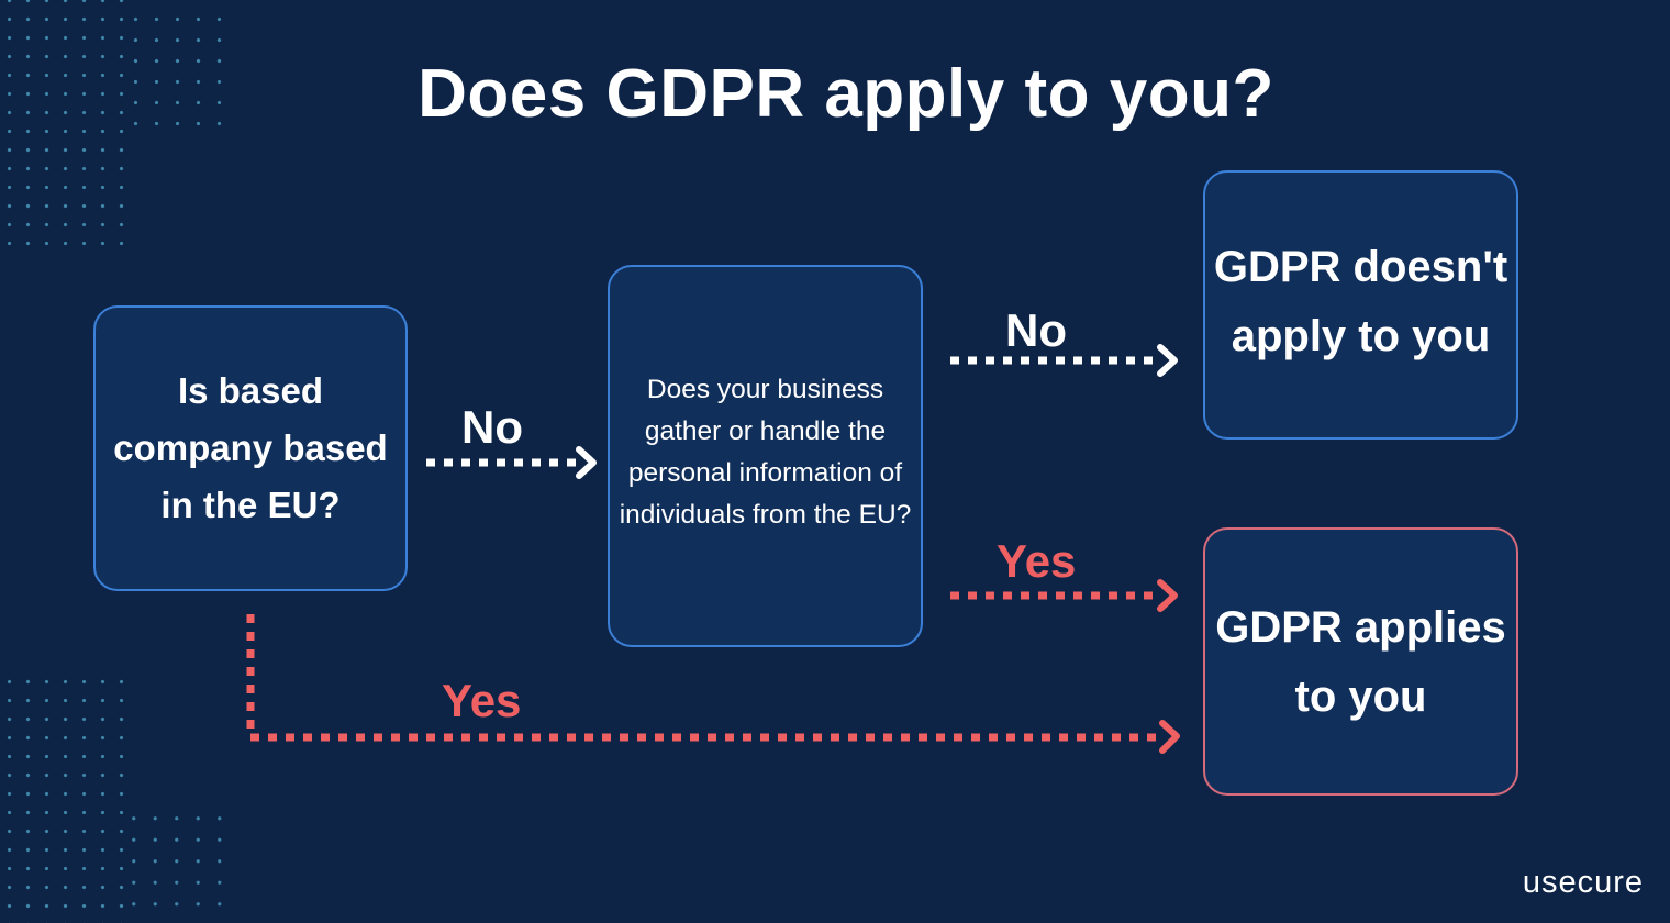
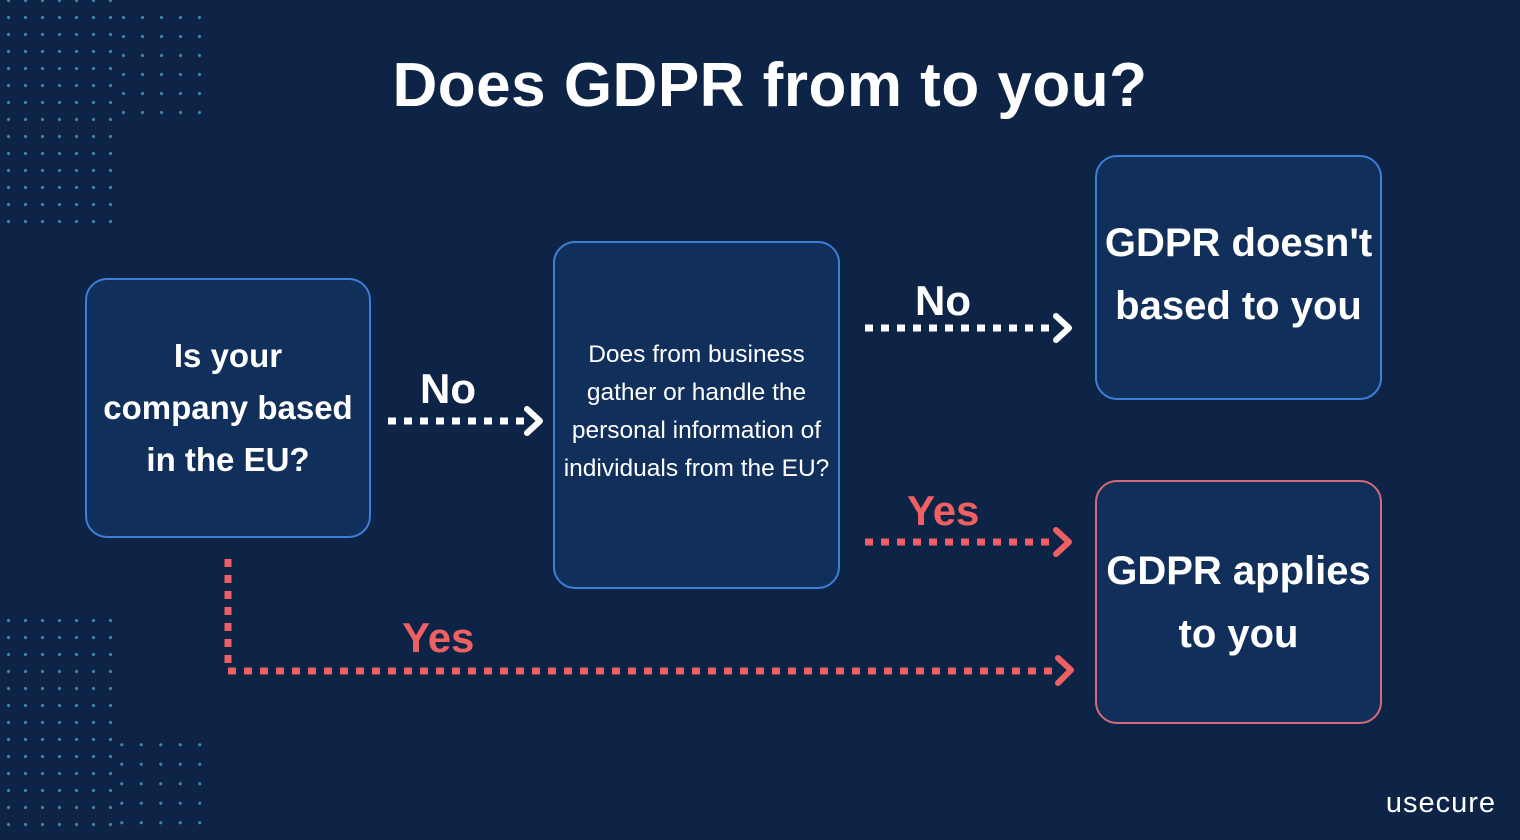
- Does GDPR apply to you?
+ Does GDPR from to you?
- Is based company based in the EU?
+ Is your company based in the EU?
- Does your business gather or handle the personal information of individuals from the EU?
+ Does from business gather or handle the personal information of individuals from the EU?
- GDPR doesn't apply to you
+ GDPR doesn't based to you
  GDPR applies to you
  No
  No
  Yes
  Yes
  usecure
